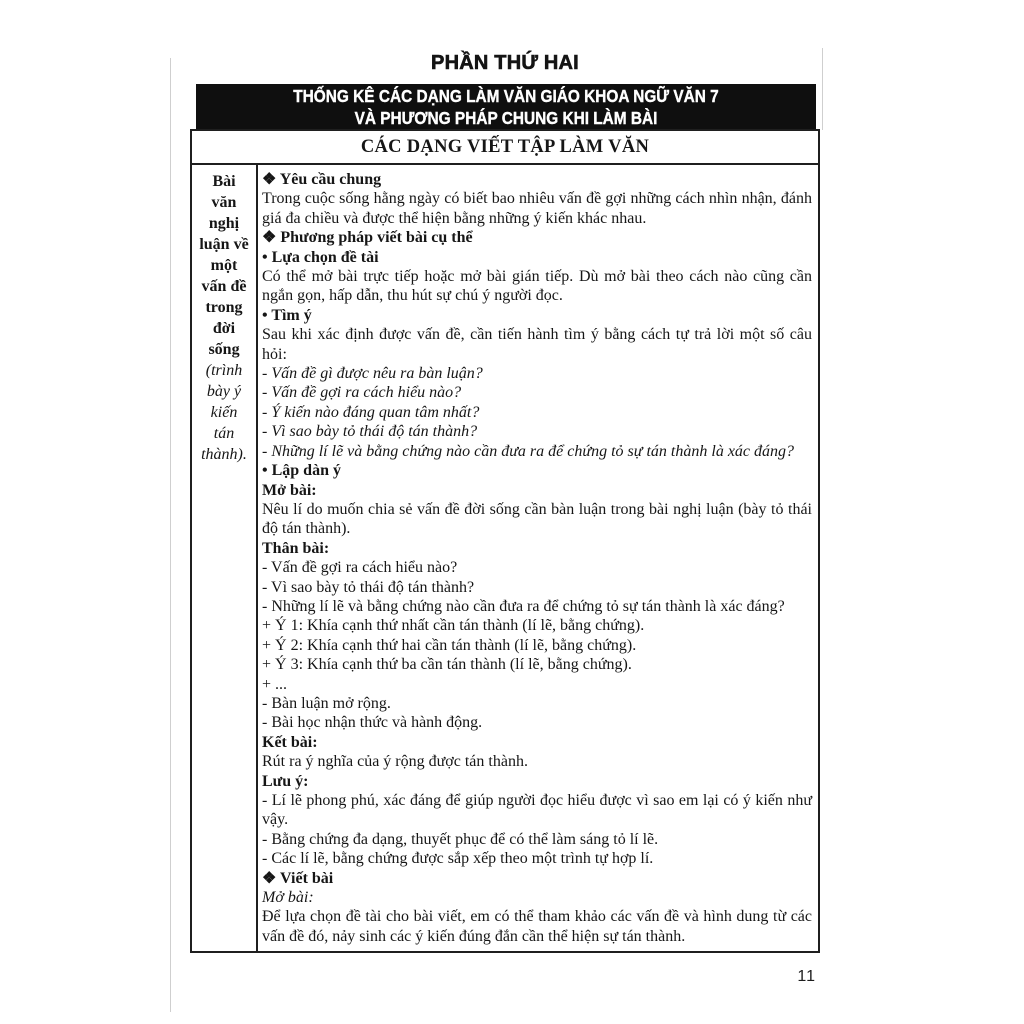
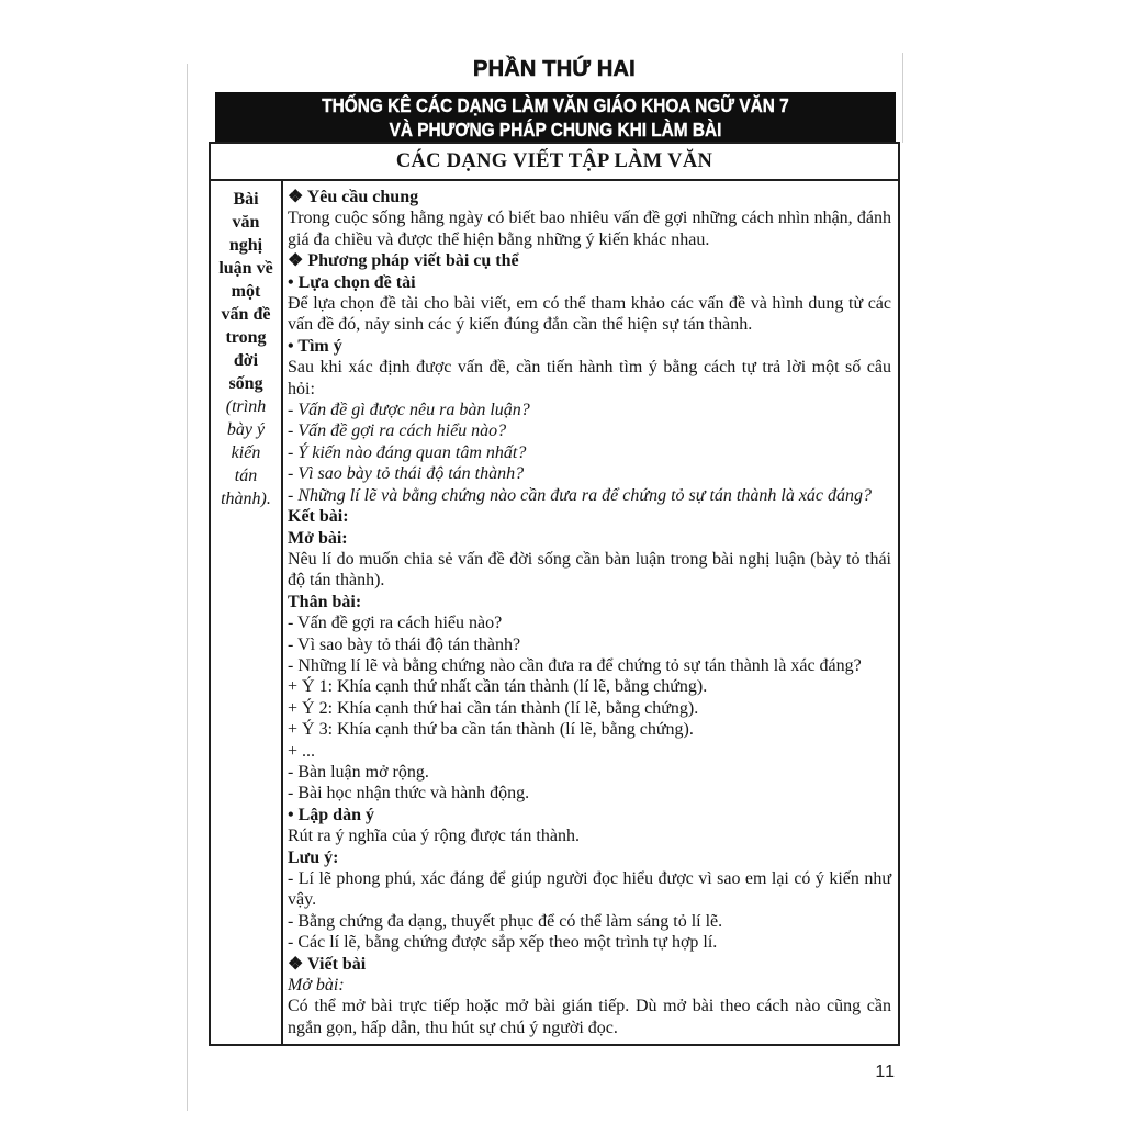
  PHẦN THỨ HAI
  THỐNG KÊ CÁC DẠNG LÀM VĂN GIÁO KHOA NGỮ VĂN 7
  VÀ PHƯƠNG PHÁP CHUNG KHI LÀM BÀI
  CÁC DẠNG VIẾT TẬP LÀM VĂN
  Bài văn nghị luận về một vấn đề trong đời sống
  (trình bày ý kiến tán thành).
  ❖ Yêu cầu chung
  Trong cuộc sống hằng ngày có biết bao nhiêu vấn đề gợi những cách nhìn nhận, đánh giá đa chiều và được thể hiện bằng những ý kiến khác nhau.
  ❖ Phương pháp viết bài cụ thể
  • Lựa chọn đề tài
- Có thể mở bài trực tiếp hoặc mở bài gián tiếp. Dù mở bài theo cách nào cũng cần ngắn gọn, hấp dẫn, thu hút sự chú ý người đọc.
+ Để lựa chọn đề tài cho bài viết, em có thể tham khảo các vấn đề và hình dung từ các vấn đề đó, nảy sinh các ý kiến đúng đắn cần thể hiện sự tán thành.
  • Tìm ý
  Sau khi xác định được vấn đề, cần tiến hành tìm ý bằng cách tự trả lời một số câu hỏi:
  - Vấn đề gì được nêu ra bàn luận?
  - Vấn đề gợi ra cách hiểu nào?
  - Ý kiến nào đáng quan tâm nhất?
  - Vì sao bày tỏ thái độ tán thành?
  - Những lí lẽ và bằng chứng nào cần đưa ra để chứng tỏ sự tán thành là xác đáng?
- • Lập dàn ý
+ Kết bài:
  Mở bài:
  Nêu lí do muốn chia sẻ vấn đề đời sống cần bàn luận trong bài nghị luận (bày tỏ thái độ tán thành).
  Thân bài:
  - Vấn đề gợi ra cách hiểu nào?
  - Vì sao bày tỏ thái độ tán thành?
  - Những lí lẽ và bằng chứng nào cần đưa ra để chứng tỏ sự tán thành là xác đáng?
  + Ý 1: Khía cạnh thứ nhất cần tán thành (lí lẽ, bằng chứng).
  + Ý 2: Khía cạnh thứ hai cần tán thành (lí lẽ, bằng chứng).
  + Ý 3: Khía cạnh thứ ba cần tán thành (lí lẽ, bằng chứng).
  + ...
  - Bàn luận mở rộng.
  - Bài học nhận thức và hành động.
- Kết bài:
+ • Lập dàn ý
  Rút ra ý nghĩa của ý rộng được tán thành.
  Lưu ý:
  - Lí lẽ phong phú, xác đáng để giúp người đọc hiểu được vì sao em lại có ý kiến như vậy.
  - Bằng chứng đa dạng, thuyết phục để có thể làm sáng tỏ lí lẽ.
  - Các lí lẽ, bằng chứng được sắp xếp theo một trình tự hợp lí.
  ❖ Viết bài
  Mở bài:
- Để lựa chọn đề tài cho bài viết, em có thể tham khảo các vấn đề và hình dung từ các vấn đề đó, nảy sinh các ý kiến đúng đắn cần thể hiện sự tán thành.
+ Có thể mở bài trực tiếp hoặc mở bài gián tiếp. Dù mở bài theo cách nào cũng cần ngắn gọn, hấp dẫn, thu hút sự chú ý người đọc.
  11
